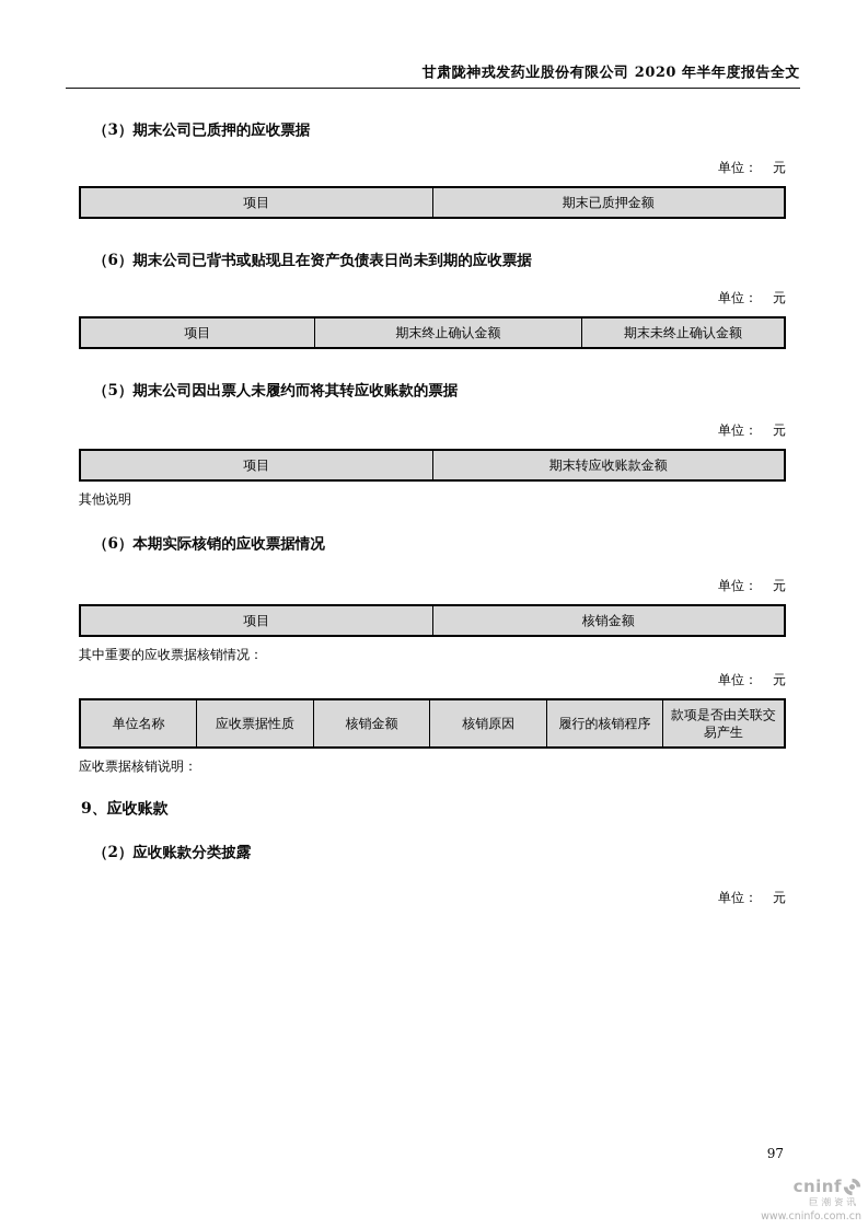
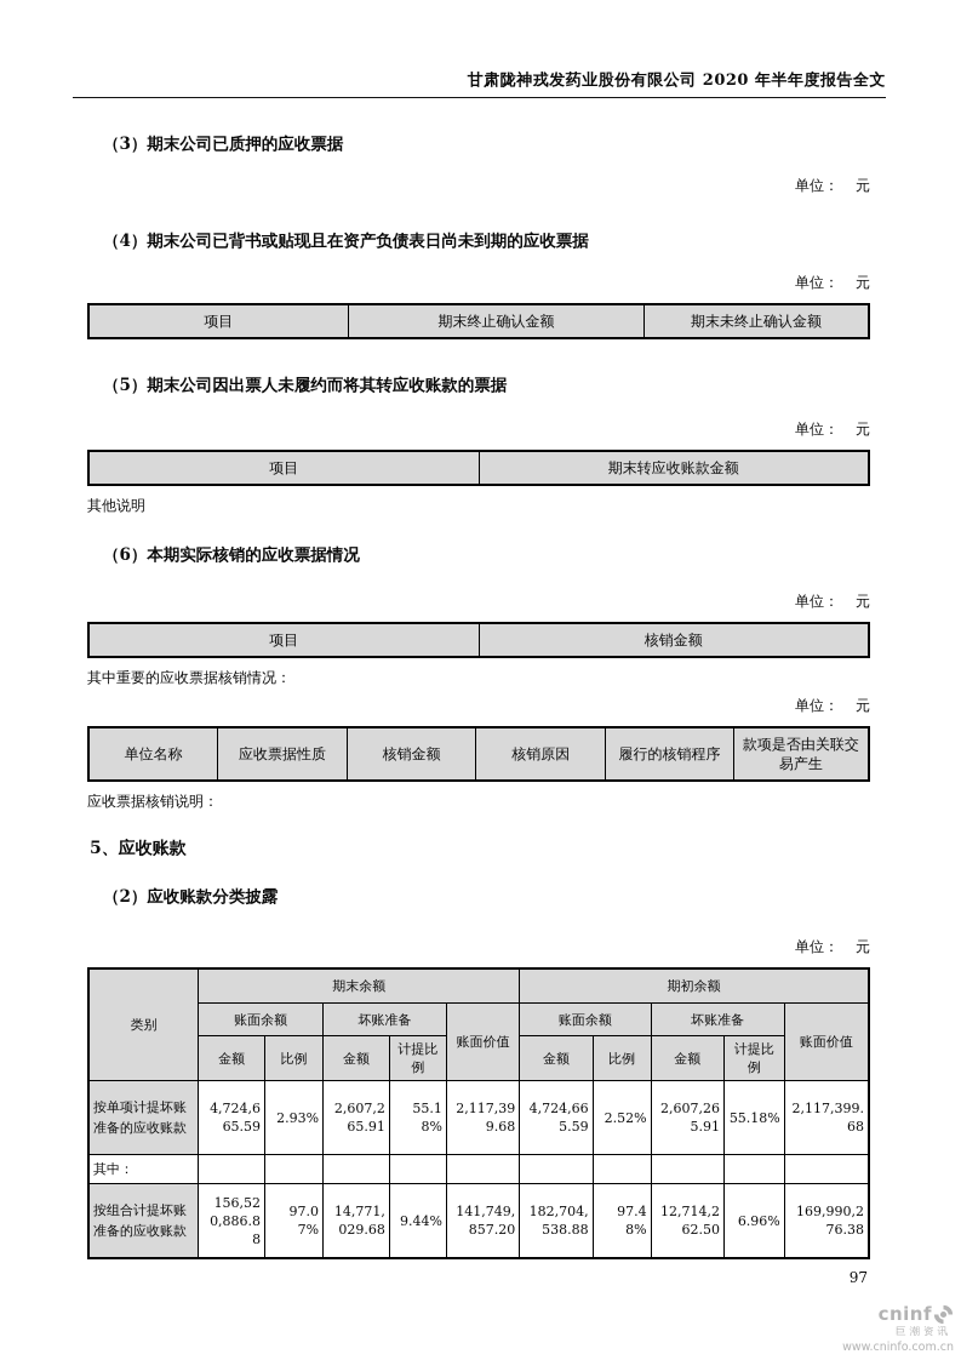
  甘肃陇神戎发药业股份有限公司 2020 年半年度报告全文
  （3）期末公司已质押的应收票据
  单位： 元
- 项目	期末已质押金额
- （6）期末公司已背书或贴现且在资产负债表日尚未到期的应收票据
+ （4）期末公司已背书或贴现且在资产负债表日尚未到期的应收票据
  单位： 元
  项目	期末终止确认金额	期末未终止确认金额
  （5）期末公司因出票人未履约而将其转应收账款的票据
  单位： 元
  项目	期末转应收账款金额
  其他说明
  （6）本期实际核销的应收票据情况
  单位： 元
  项目	核销金额
  其中重要的应收票据核销情况：
  单位： 元
  单位名称	应收票据性质	核销金额	核销原因	履行的核销程序	款项是否由关联交易产生
  应收票据核销说明：
- 9、应收账款
+ 5、应收账款
  （2）应收账款分类披露
  单位： 元
+ 类别	期末余额	期初余额
+ 账面余额	坏账准备	账面价值	账面余额	坏账准备	账面价值
+ 金额	比例	金额	计提比例	金额	比例	金额	计提比例
+ 按单项计提坏账准备的应收账款	4,724,665.59	2.93%	2,607,265.91	55.18%	2,117,399.68	4,724,665.59	2.52%	2,607,265.91	55.18%	2,117,399.68
+ 其中：
+ 按组合计提坏账准备的应收账款	156,520,886.88	97.07%	14,771,029.68	9.44%	141,749,857.20	182,704,538.88	97.48%	12,714,262.50	6.96%	169,990,276.38
  97
  cninf
  巨潮资讯
  www.cninfo.com.cn
